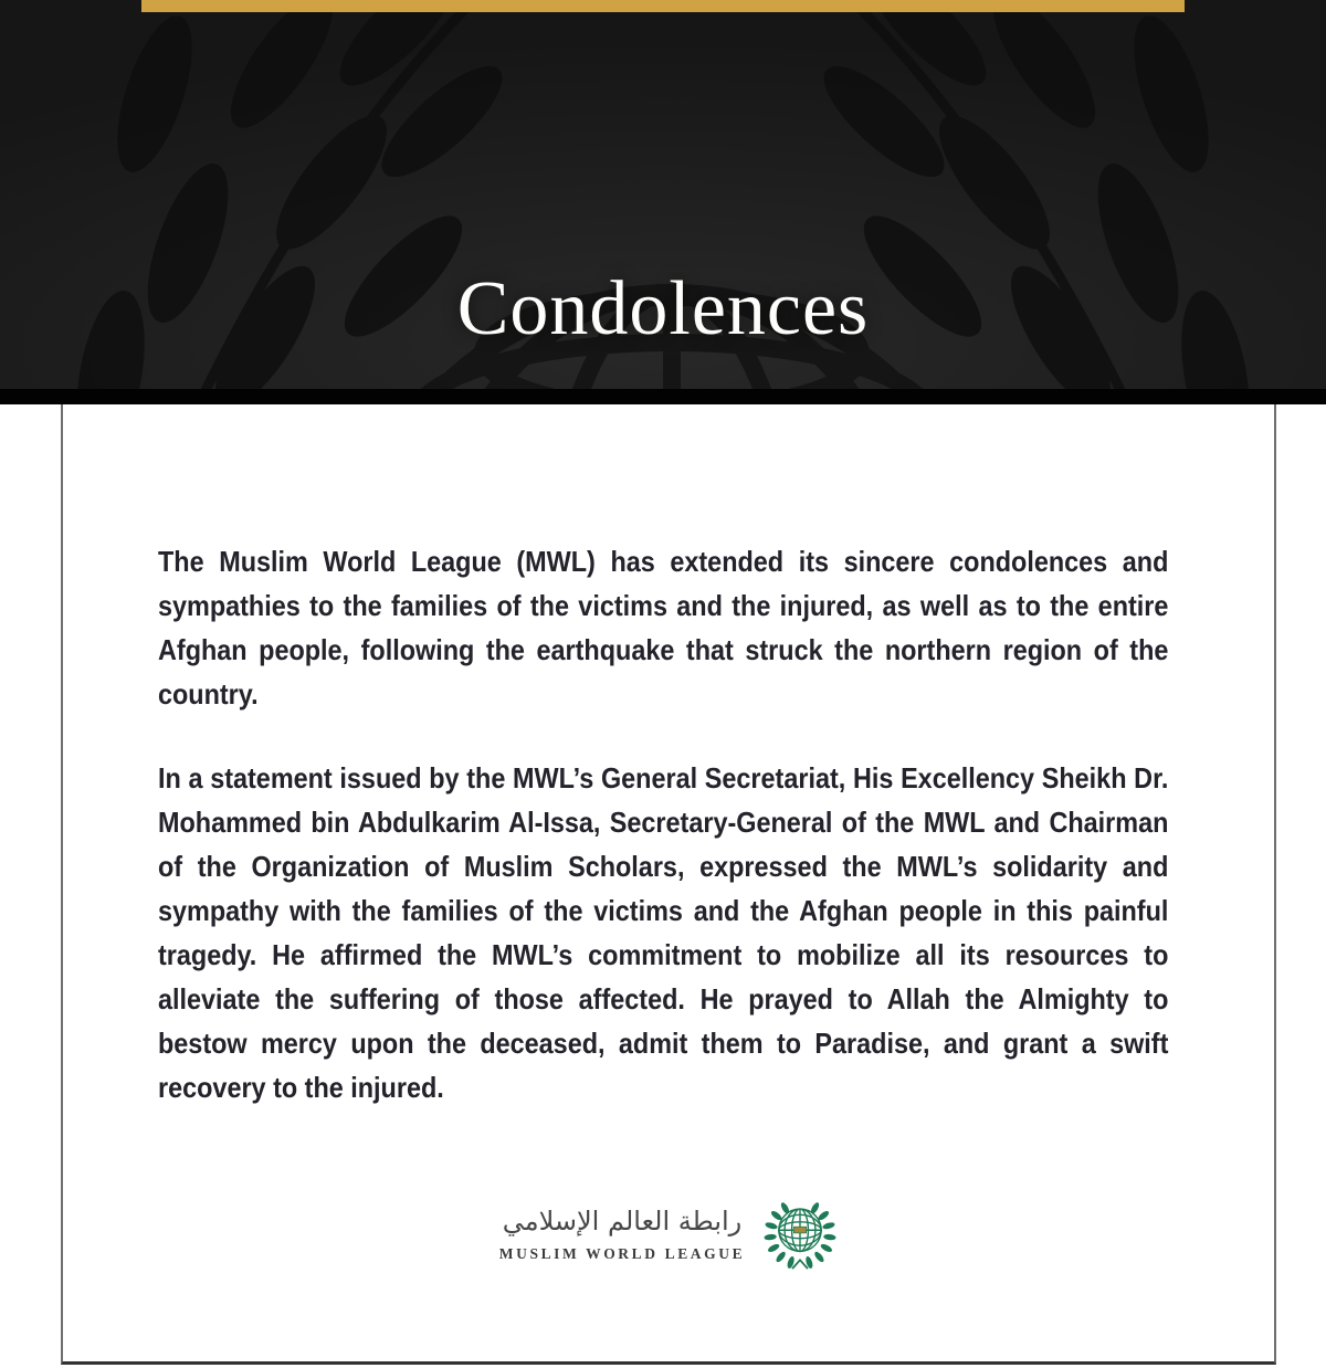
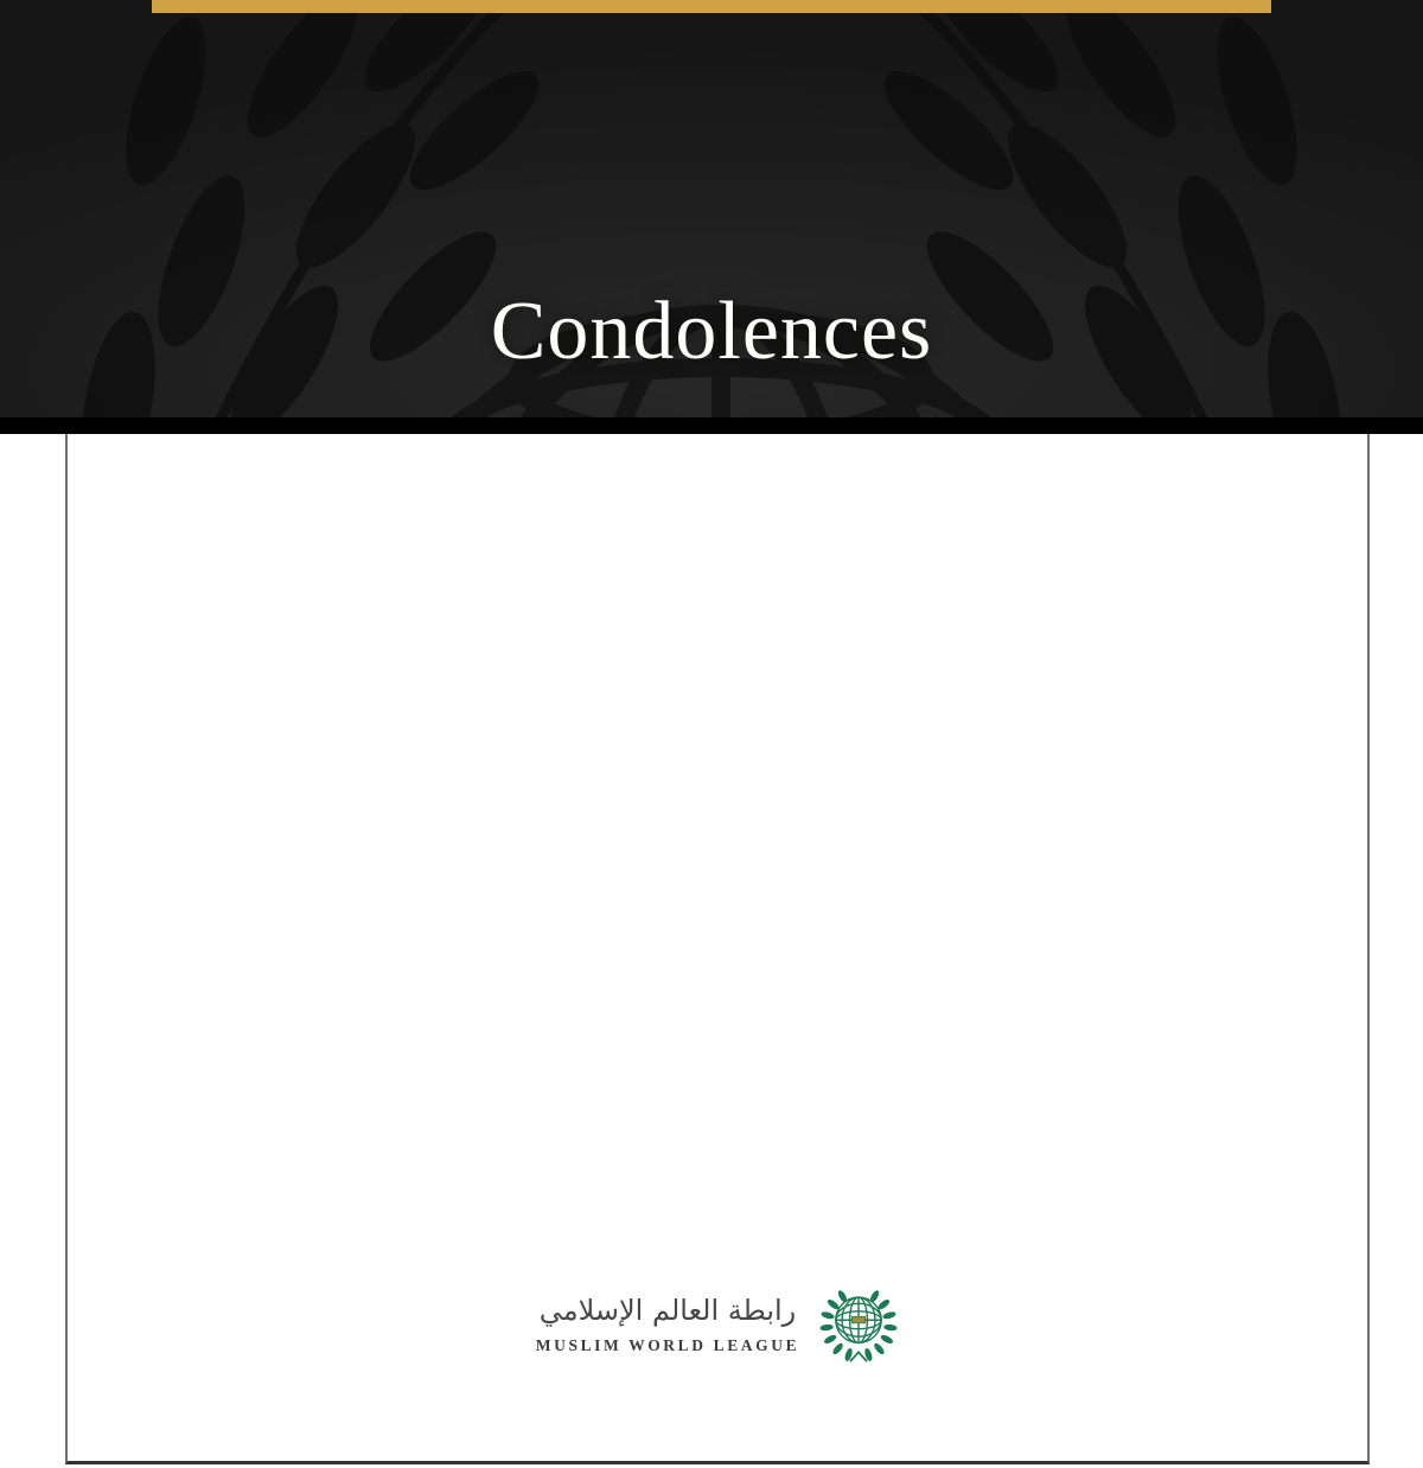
  Condolences
- The Muslim World League (MWL) has extended its sincere condolences and sympathies to the families of the victims and the injured, as well as to the entire Afghan people, following the earthquake that struck the northern region of the country.
- In a statement issued by the MWL’s General Secretariat, His Excellency Sheikh Dr. Mohammed bin Abdulkarim Al-Issa, Secretary-General of the MWL and Chairman of the Organization of Muslim Scholars, expressed the MWL’s solidarity and sympathy with the families of the victims and the Afghan people in this painful tragedy. He affirmed the MWL’s commitment to mobilize all its resources to alleviate the suffering of those affected. He prayed to Allah the Almighty to bestow mercy upon the deceased, admit them to Paradise, and grant a swift recovery to the injured.
  رابطة العالم الإسلامي
  MUSLIM WORLD LEAGUE
